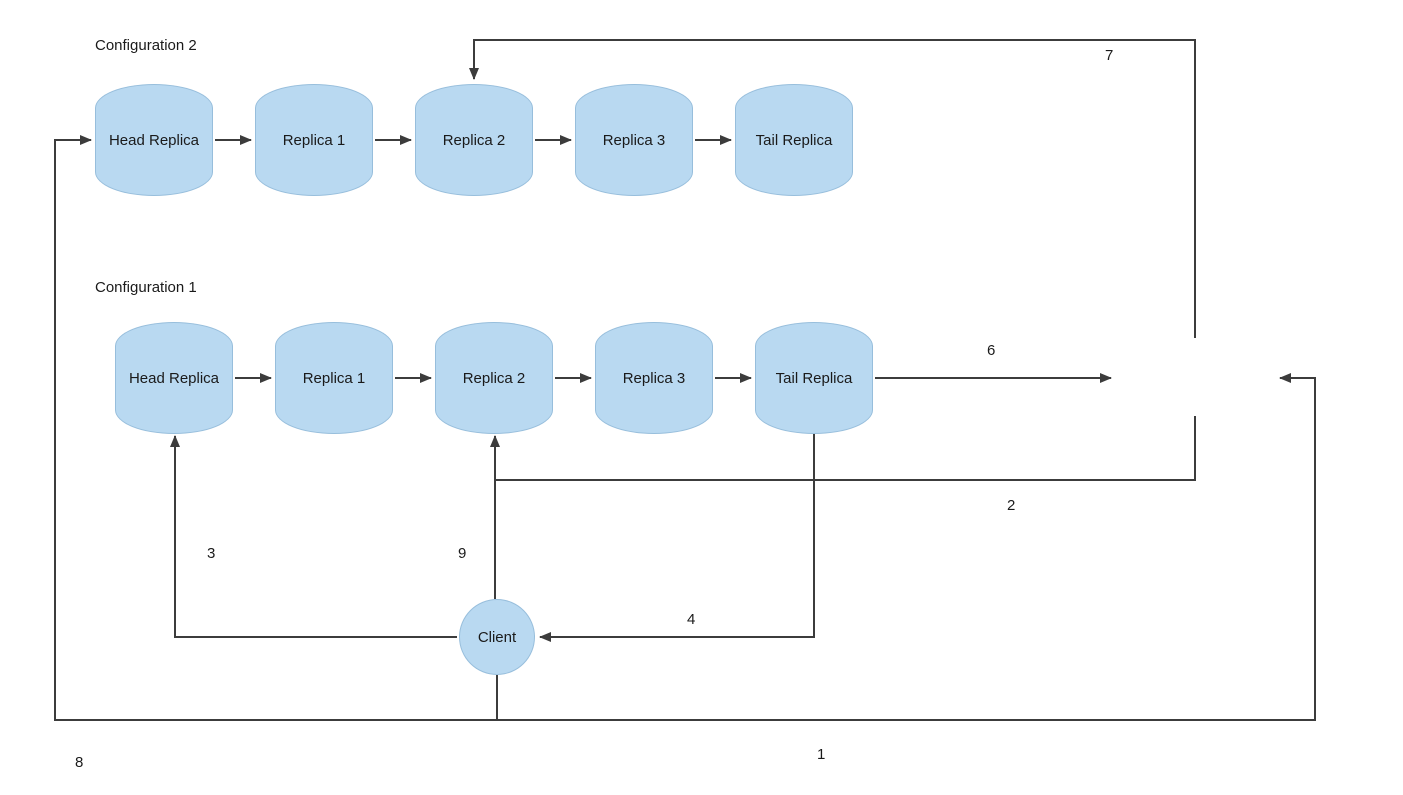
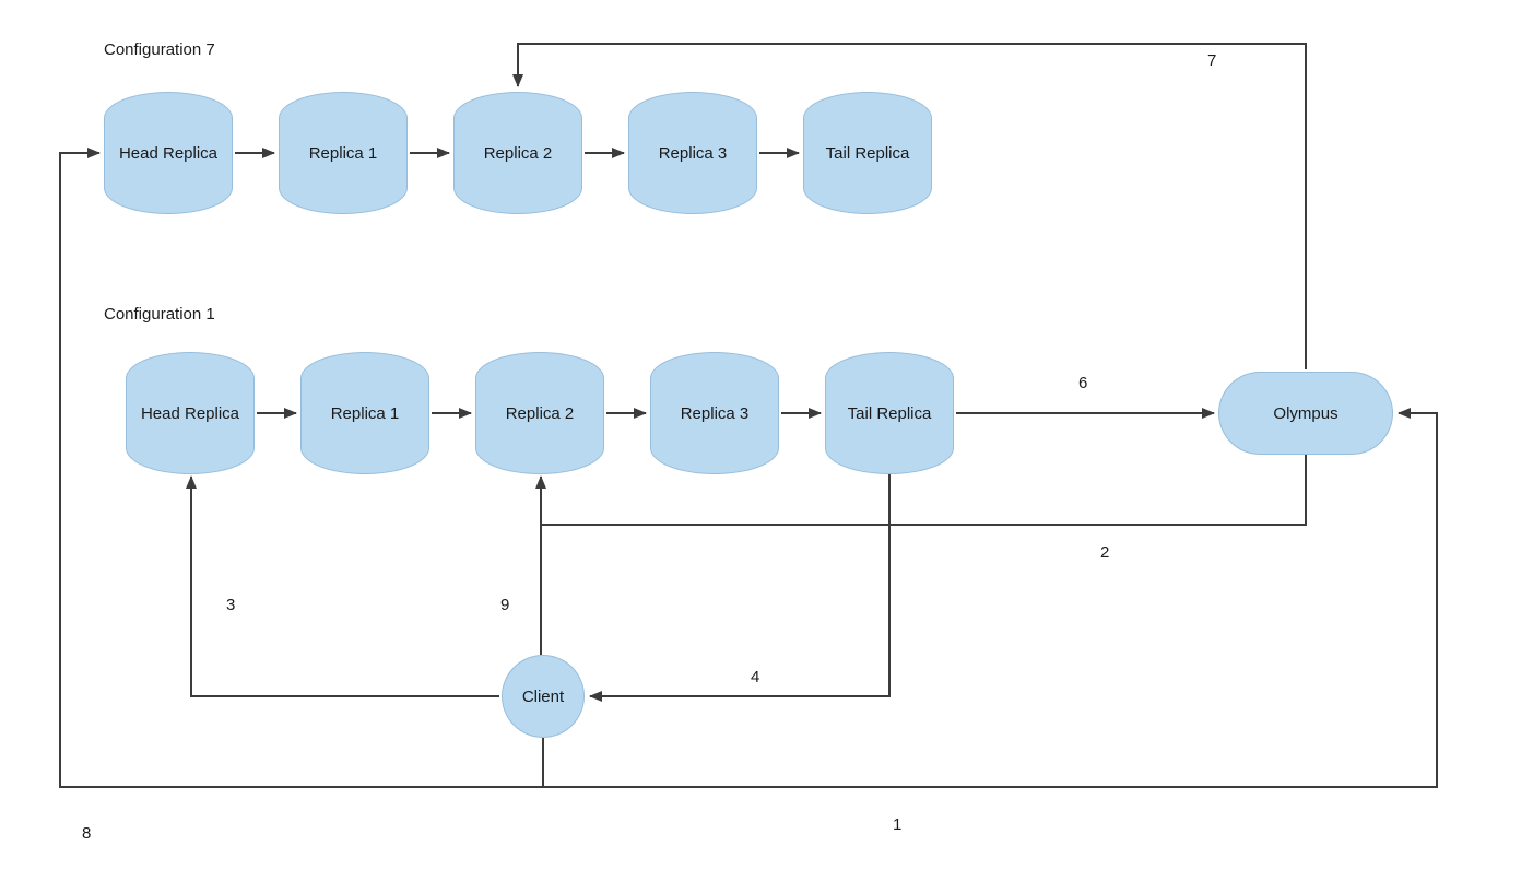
- Configuration 2
+ Configuration 7
  Configuration 1
  Head Replica
  Replica 1
  Replica 2
  Replica 3
  Tail Replica
  Head Replica
  Replica 1
  Replica 2
  Replica 3
  Tail Replica
+ Olympus
  Client
  1
  2
  3
  4
  9
  6
  7
  8
